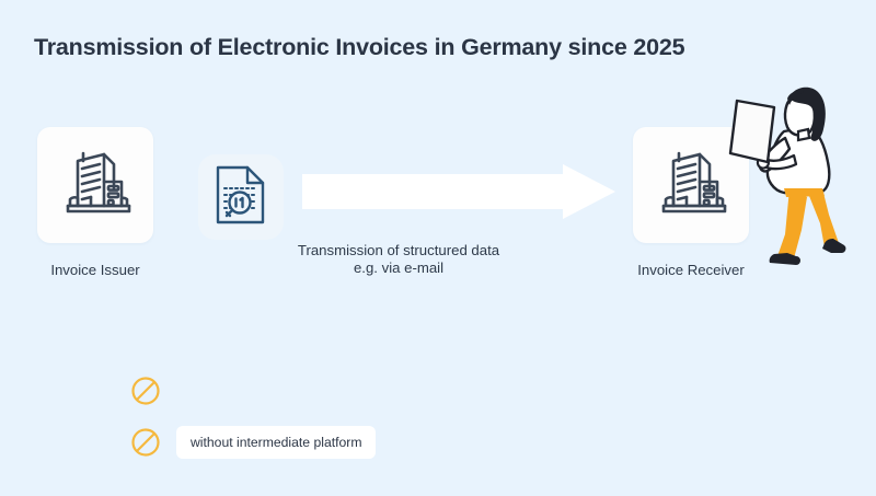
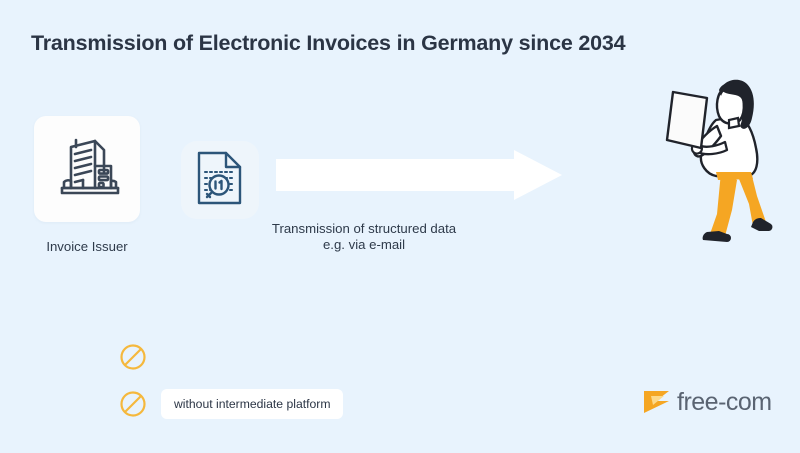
- Transmission of Electronic Invoices in Germany since 2025
+ Transmission of Electronic Invoices in Germany since 2034
  Invoice Issuer
  Transmission of structured data
  e.g. via e-mail
- Invoice Receiver
  without intermediate platform
+ free-com
